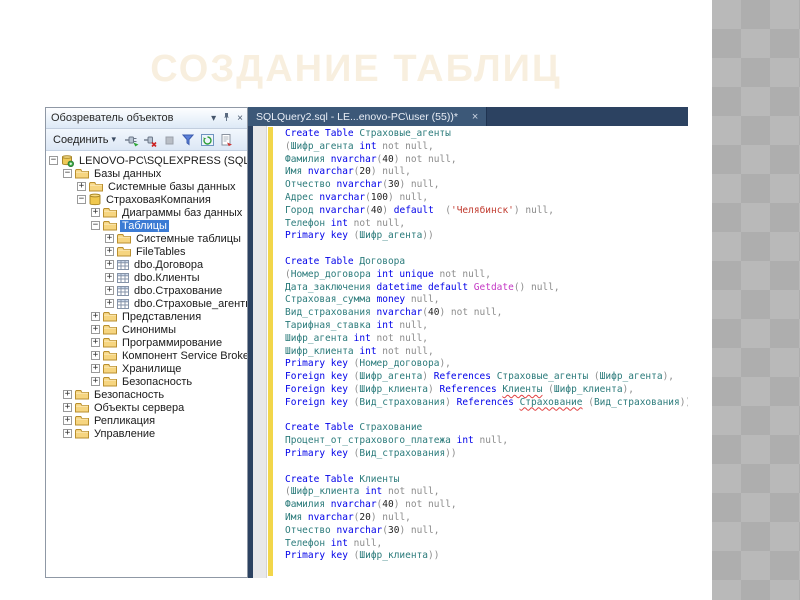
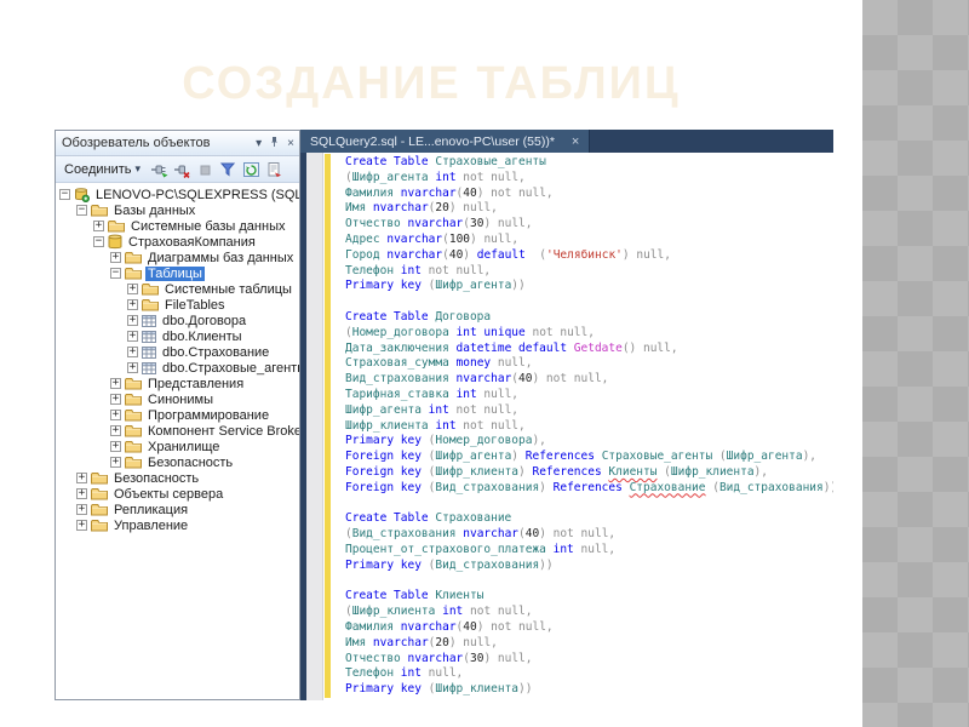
  СОЗДАНИЕ ТАБЛИЦ
  Обозреватель объектов
  ▾
  ×
  Соединить
  ▾
  −
  LENOVO-PC\SQLEXPRESS (SQL
  −
  Базы данных
  +
  Системные базы данных
  −
  СтраховаяКомпания
  +
  Диаграммы баз данных
  −
  Таблицы
  +
  Системные таблицы
  +
  FileTables
  +
  dbo.Договора
  +
  dbo.Клиенты
  +
  dbo.Страхование
  +
  dbo.Страховые_агент
  +
  Представления
  +
  Синонимы
  +
  Программирование
  +
  Компонент Service Broke
  +
  Хранилище
  +
  Безопасность
  +
  Безопасность
  +
  Объекты сервера
  +
  Репликация
  +
  Управление
  SQLQuery2.sql - LE...enovo-PC\user (55))*
  ×
  Create Table Страховые_агенты
  (Шифр_агента int not null,
  Фамилия nvarchar(40) not null,
  Имя nvarchar(20) null,
  Отчество nvarchar(30) null,
  Адрес nvarchar(100) null,
  Город nvarchar(40) default ('Челябинск') null,
  Телефон int not null,
  Primary key (Шифр_агента))
  Create Table Договора
  (Номер_договора int unique not null,
  Дата_заключения datetime default Getdate() null,
  Страховая_сумма money null,
  Вид_страхования nvarchar(40) not null,
  Тарифная_ставка int null,
  Шифр_агента int not null,
  Шифр_клиента int not null,
  Primary key (Номер_договора),
  Foreign key (Шифр_агента) References Страховые_агенты (Шифр_агента),
  Foreign key (Шифр_клиента) References Клиенты (Шифр_клиента),
  Foreign key (Вид_страхования) References Страхование (Вид_страхования)
  Create Table Страхование
+ (Вид_страхования nvarchar(40) not null,
  Процент_от_страхового_платежа int null,
  Primary key (Вид_страхования))
  Create Table Клиенты
  (Шифр_клиента int not null,
  Фамилия nvarchar(40) not null,
  Имя nvarchar(20) null,
  Отчество nvarchar(30) null,
  Телефон int null,
  Primary key (Шифр_клиента))
